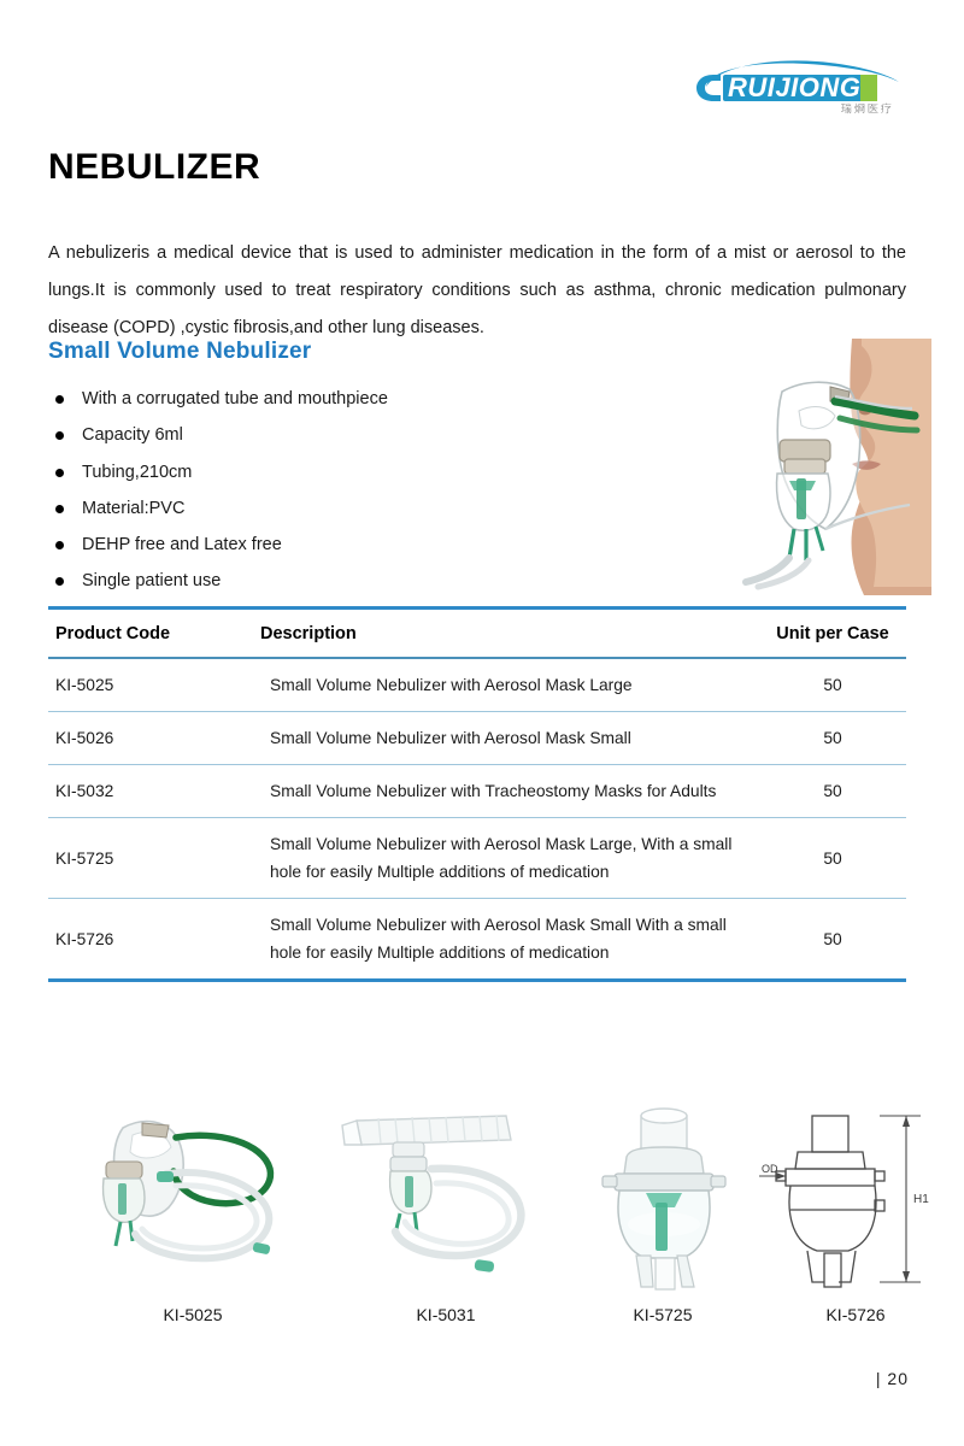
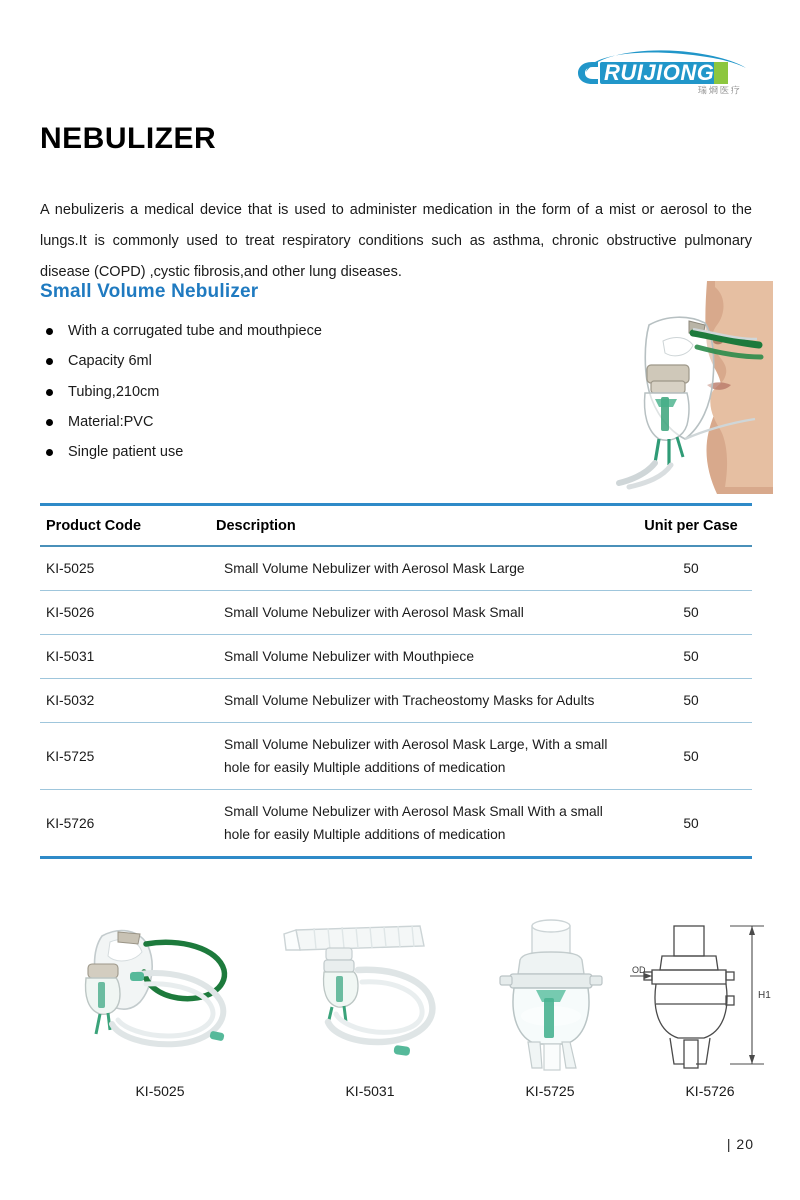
  RUIJIONG
  瑞烱医疗
  NEBULIZER
- A nebulizeris a medical device that is used to administer medication in the form of a mist or aerosol to the lungs.It is commonly used to treat respiratory conditions such as asthma, chronic medication pulmonary disease (COPD) ,cystic fibrosis,and other lung diseases.
+ A nebulizeris a medical device that is used to administer medication in the form of a mist or aerosol to the lungs.It is commonly used to treat respiratory conditions such as asthma, chronic obstructive pulmonary disease (COPD) ,cystic fibrosis,and other lung diseases.
  Small Volume Nebulizer
  With a corrugated tube and mouthpiece
  Capacity 6ml
  Tubing,210cm
  Material:PVC
- DEHP free and Latex free
  Single patient use
  Product Code	Description	Unit per Case
  KI-5025	Small Volume Nebulizer with Aerosol Mask Large	50
  KI-5026	Small Volume Nebulizer with Aerosol Mask Small	50
+ KI-5031	Small Volume Nebulizer with Mouthpiece	50
  KI-5032	Small Volume Nebulizer with Tracheostomy Masks for Adults	50
  KI-5725	Small Volume Nebulizer with Aerosol Mask Large, With a small hole for easily Multiple additions of medication	50
  KI-5726	Small Volume Nebulizer with Aerosol Mask Small With a small hole for easily Multiple additions of medication	50
  KI-5025
  KI-5031
  KI-5725
  OD
  H1
  KI-5726
  | 20
